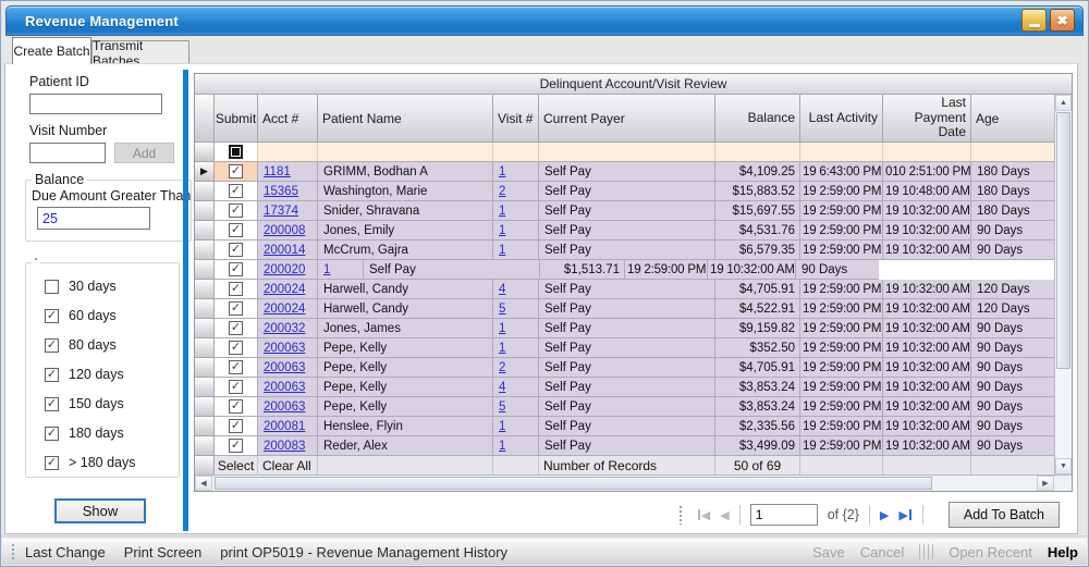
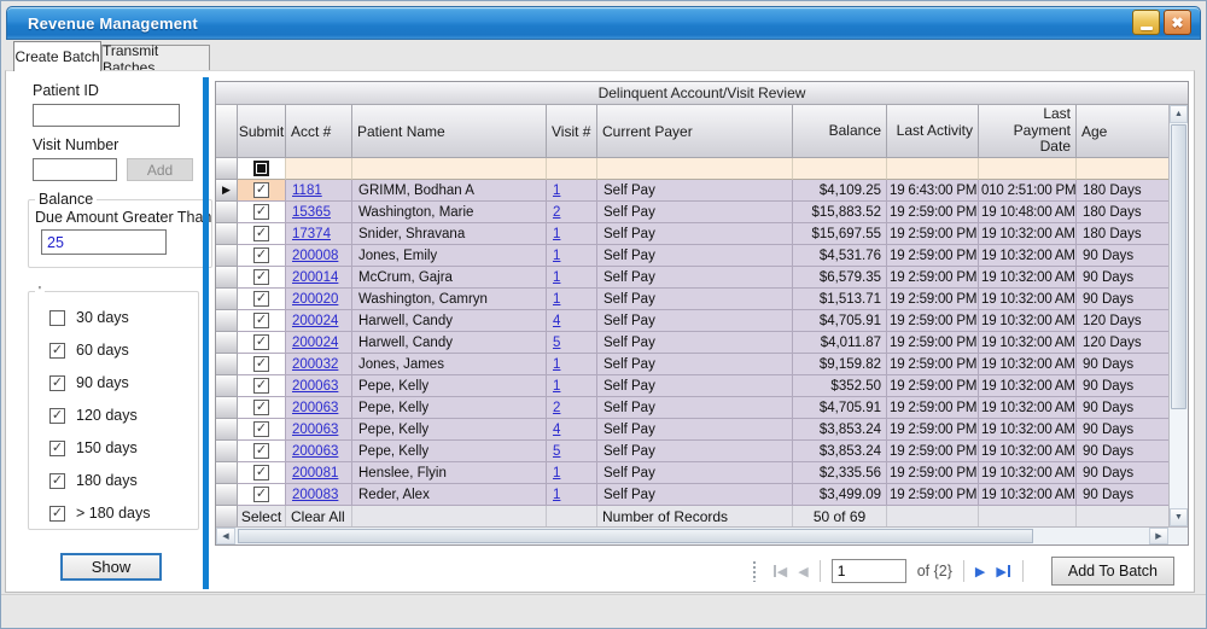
  Revenue Management
  ✖
  Create Batch
  Transmit Batches
  Patient ID
  Visit Number
  Add
  Balance
  Due Amount Greater Tha
  25
  '
  30 days
  ✓
  60 days
  ✓
- 80 days
+ 90 days
  ✓
  120 days
  ✓
  150 days
  ✓
  180 days
  ✓
  > 180 days
  Show
  Delinquent Account/Visit Review
  Submit
  Acct #
  Patient Name
  Visit #
  Current Payer
  Balance
  Last Activity
  Last Payment Date
  Age
  ▶
  ✓
  1181
  GRIMM, Bodhan A
  1
  Self Pay
  $4,109.25
  19 6:43:00 PM
  010 2:51:00 PM
  180 Days
  ✓
  15365
  Washington, Marie
  2
  Self Pay
  $15,883.52
  19 2:59:00 PM
  19 10:48:00 AM
  180 Days
  ✓
  17374
  Snider, Shravana
  1
  Self Pay
  $15,697.55
  19 2:59:00 PM
  19 10:32:00 AM
  180 Days
  ✓
  200008
  Jones, Emily
  1
  Self Pay
  $4,531.76
  19 2:59:00 PM
  19 10:32:00 AM
  90 Days
  ✓
  200014
  McCrum, Gajra
  1
  Self Pay
  $6,579.35
  19 2:59:00 PM
  19 10:32:00 AM
  90 Days
  ✓
  200020
+ Washington, Camryn
  1
  Self Pay
  $1,513.71
  19 2:59:00 PM
  19 10:32:00 AM
  90 Days
  ✓
  200024
  Harwell, Candy
  4
  Self Pay
  $4,705.91
  19 2:59:00 PM
  19 10:32:00 AM
  120 Days
  ✓
  200024
  Harwell, Candy
  5
  Self Pay
- $4,522.91
+ $4,011.87
  19 2:59:00 PM
  19 10:32:00 AM
  120 Days
  ✓
  200032
  Jones, James
  1
  Self Pay
  $9,159.82
  19 2:59:00 PM
  19 10:32:00 AM
  90 Days
  ✓
  200063
  Pepe, Kelly
  1
  Self Pay
  $352.50
  19 2:59:00 PM
  19 10:32:00 AM
  90 Days
  ✓
  200063
  Pepe, Kelly
  2
  Self Pay
  $4,705.91
  19 2:59:00 PM
  19 10:32:00 AM
  90 Days
  ✓
  200063
  Pepe, Kelly
  4
  Self Pay
  $3,853.24
  19 2:59:00 PM
  19 10:32:00 AM
  90 Days
  ✓
  200063
  Pepe, Kelly
  5
  Self Pay
  $3,853.24
  19 2:59:00 PM
  19 10:32:00 AM
  90 Days
  ✓
  200081
  Henslee, Flyin
  1
  Self Pay
  $2,335.56
  19 2:59:00 PM
  19 10:32:00 AM
  90 Days
  ✓
  200083
  Reder, Alex
  1
  Self Pay
  $3,499.09
  19 2:59:00 PM
  19 10:32:00 AM
  90 Days
  Select
  Clear All
  Number of Records
  50 of 69
  ◀
  ◀
  1
  of {2}
  ▶
  ▶
  Add To Batch
- Last Change
- Print Screen
- print OP5019 - Revenue Management History
- Save
- Cancel
- Open Recent
- Help
